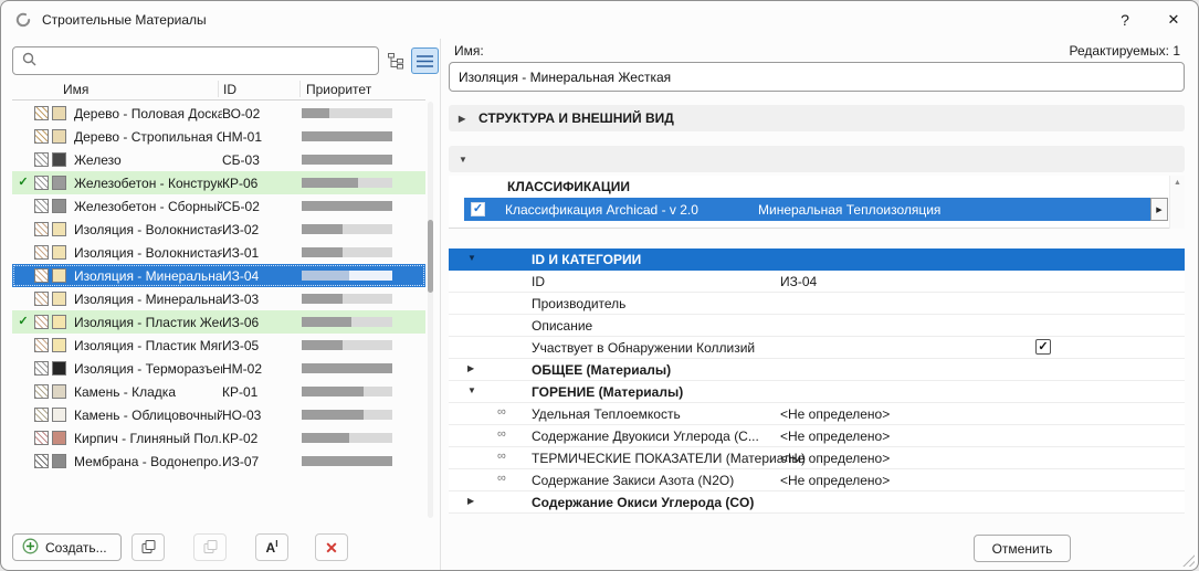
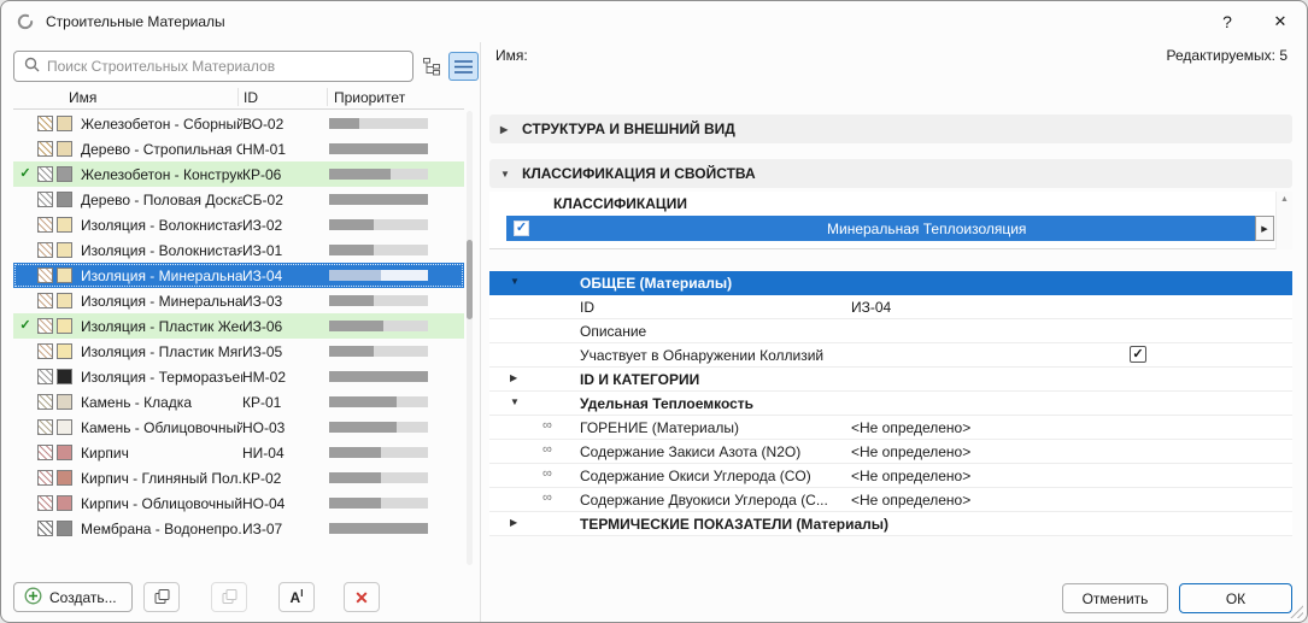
  Строительные Материалы
  ?
  ✕
+ Поиск Строительных Материалов
  Имя
  ID
  Приоритет
- Дерево - Половая Доска
+ Железобетон - Сборный
  ВО-02
  Дерево - Стропильная С
  НМ-01
- Железо
- СБ-03
  ✓
  Железобетон - Конструк
  КР-06
- Железобетон - Сборный
+ Дерево - Половая Доска
  СБ-02
  Изоляция - Волокнистая
  ИЗ-02
  Изоляция - Волокнистая
  ИЗ-01
  Изоляция - Минеральна
  ИЗ-04
  Изоляция - Минеральна
  ИЗ-03
  ✓
  Изоляция - Пластик Же
  ИЗ-06
  Изоляция - Пластик Мяг
  ИЗ-05
  Изоляция - Терморазъе
  НМ-02
  Камень - Кладка
  КР-01
  Камень - Облицовочный
  НО-03
+ Кирпич
+ НИ-04
  Кирпич - Глиняный Пол.
  КР-02
+ Кирпич - Облицовочный
+ НО-04
  Мембрана - Водонепро.
  ИЗ-07
  Создать...
  AI
  ✕
  Имя:
- Редактируемых: 1
+ Редактируемых: 5
- Изоляция - Минеральная Жесткая
  ▶
  СТРУКТУРА И ВНЕШНИЙ ВИД
  ▼
+ КЛАССИФИКАЦИЯ И СВОЙСТВА
  КЛАССИФИКАЦИИ
  ✓
- Классификация Archicad - v 2.0
  Минеральная Теплоизоляция
  ▼
- ID И КАТЕГОРИИ
+ ОБЩЕЕ (Материалы)
  ID
  ИЗ-04
- Производитель
  Описание
  Участвует в Обнаружении Коллизий
  ✓
  ▶
- ОБЩЕЕ (Материалы)
+ ID И КАТЕГОРИИ
  ▼
- ГОРЕНИЕ (Материалы)
+ Удельная Теплоемкость
  ∞
- Удельная Теплоемкость
+ ГОРЕНИЕ (Материалы)
  <Не определено>
  ∞
- Содержание Двуокиси Углерода (С...
+ Содержание Закиси Азота (N2O)
  <Не определено>
  ∞
- ТЕРМИЧЕСКИЕ ПОКАЗАТЕЛИ (Материалы)
+ Содержание Окиси Углерода (CO)
  <Не определено>
  ∞
- Содержание Закиси Азота (N2O)
+ Содержание Двуокиси Углерода (С...
  <Не определено>
  ▶
- Содержание Окиси Углерода (CO)
+ ТЕРМИЧЕСКИЕ ПОКАЗАТЕЛИ (Материалы)
  Отменить
+ ОК
